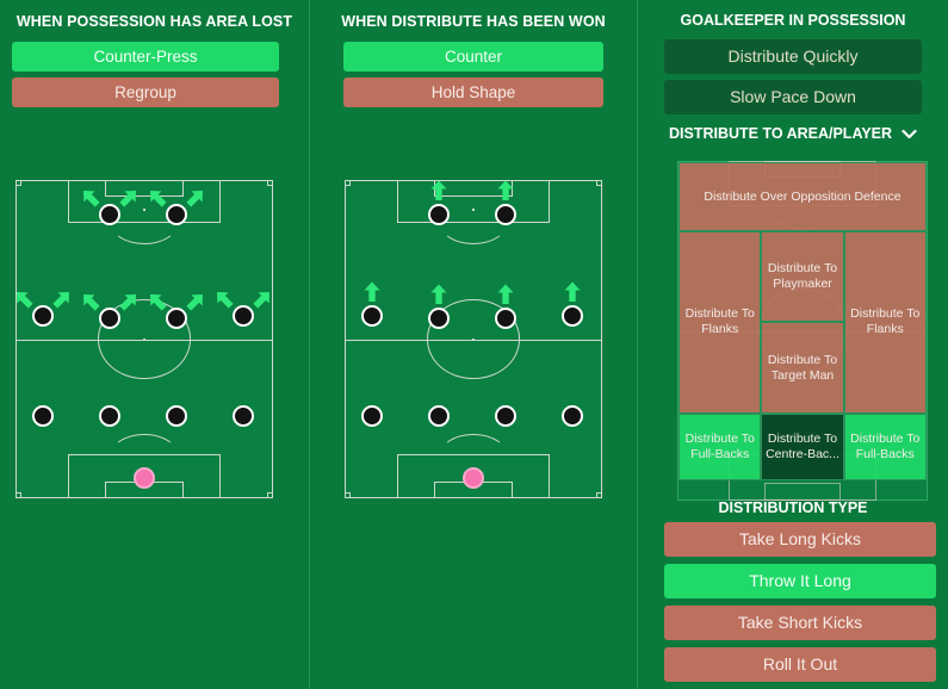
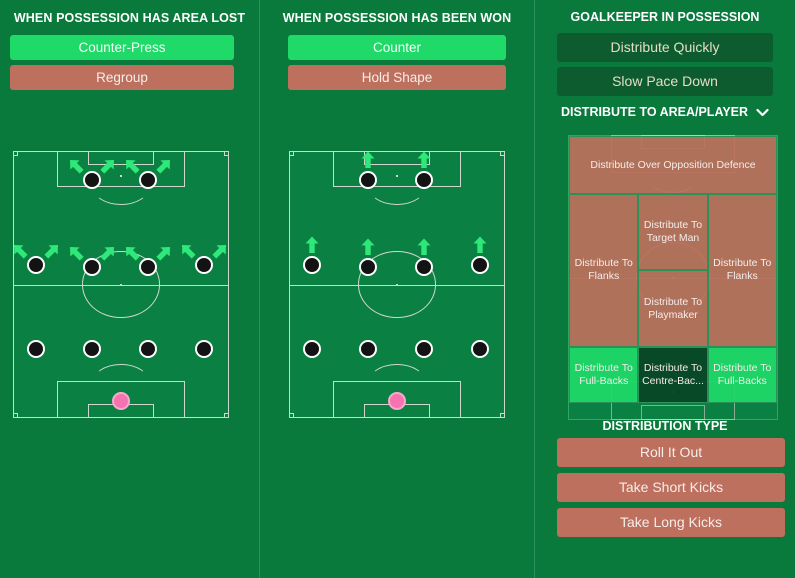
  WHEN POSSESSION HAS AREA LOST
  Counter-Press
  Regroup
- WHEN DISTRIBUTE HAS BEEN WON
+ WHEN POSSESSION HAS BEEN WON
  Counter
  Hold Shape
  GOALKEEPER IN POSSESSION
  Distribute Quickly
  Slow Pace Down
  DISTRIBUTE TO AREA/PLAYER
  Distribute Over Opposition Defence
  Distribute To Flanks
- Distribute To Playmaker
+ Distribute To Target Man
  Distribute To Flanks
- Distribute To Target Man
+ Distribute To Playmaker
  Distribute To Full-Backs
  Distribute To Centre-Bac...
  Distribute To Full-Backs
  DISTRIBUTION TYPE
- Take Long Kicks
+ Roll It Out
- Throw It Long
  Take Short Kicks
- Roll It Out
+ Take Long Kicks
